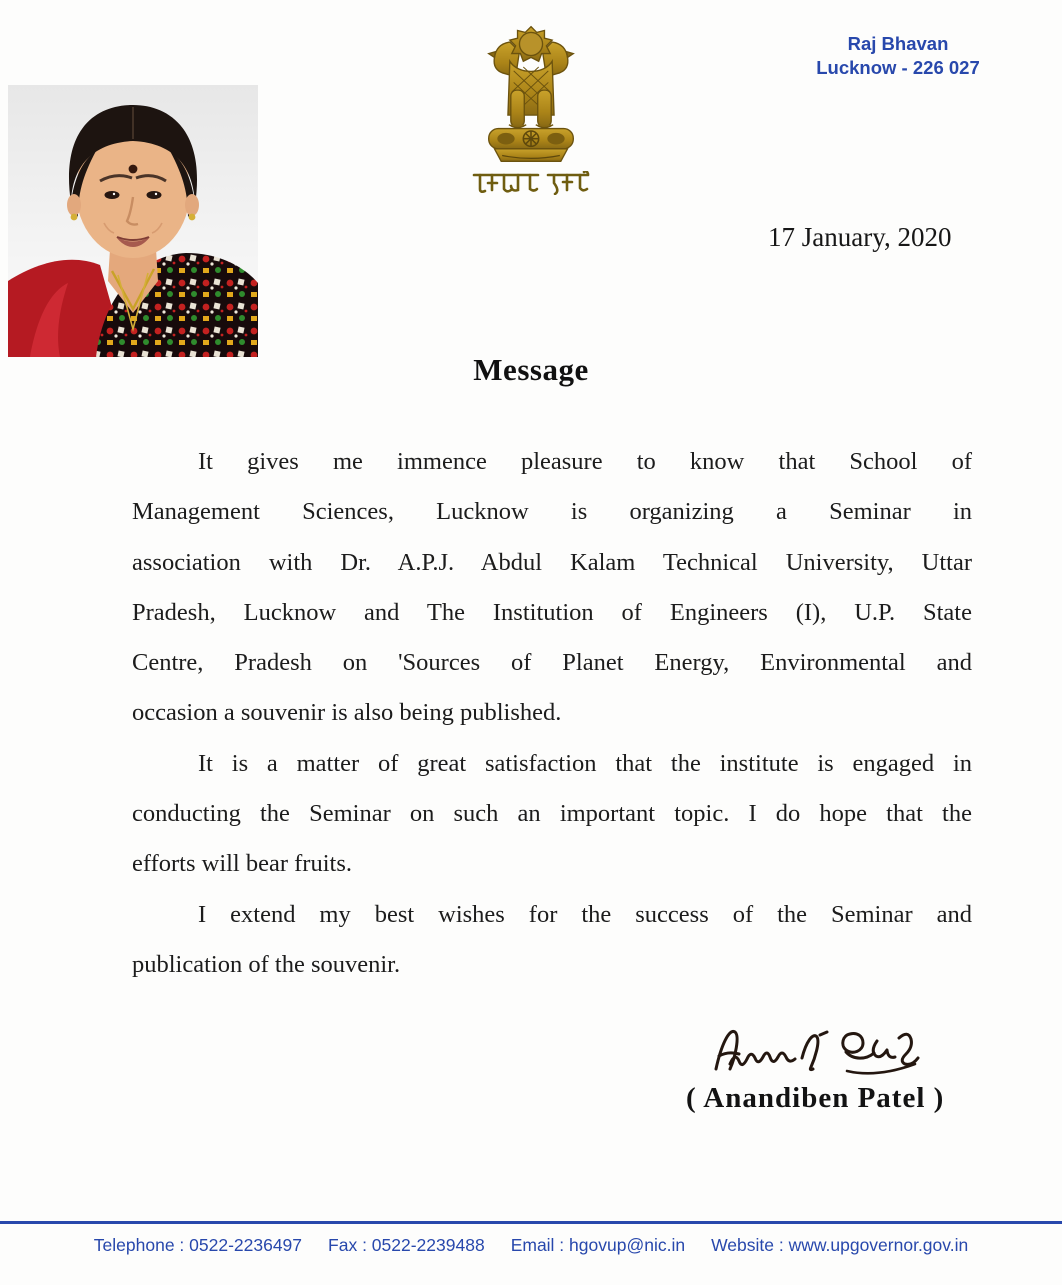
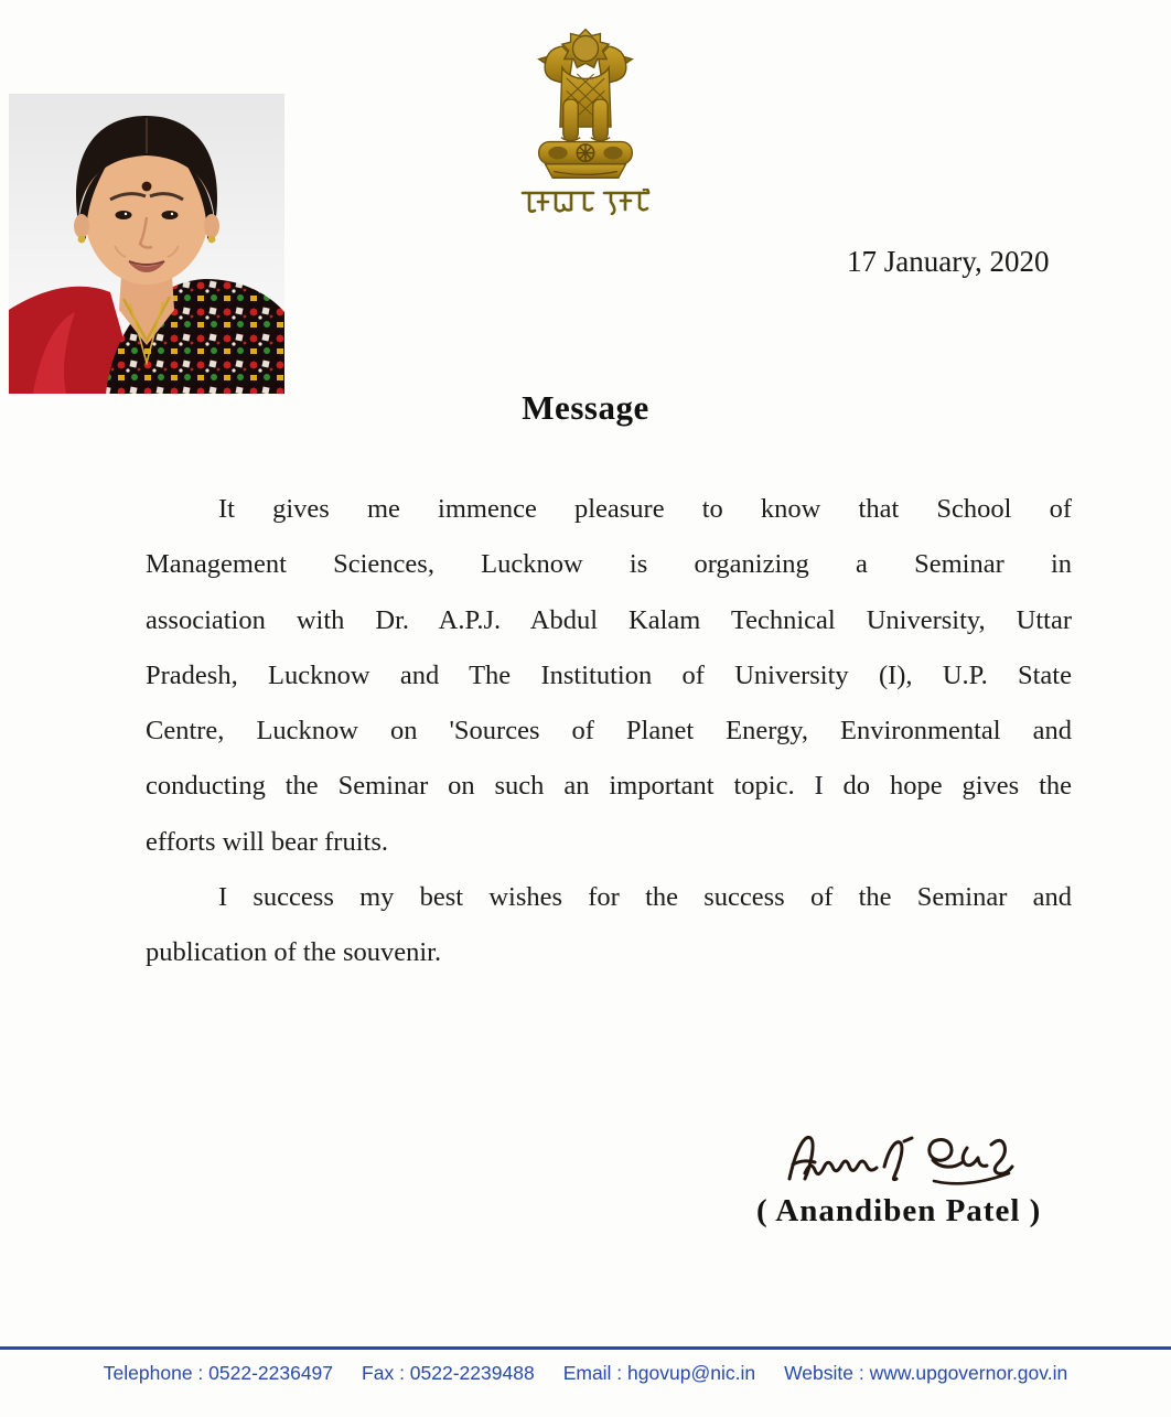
- Raj Bhavan
- Lucknow - 226 027
  17 January, 2020
  Message
  It gives me immence pleasure to know that School of
  Management Sciences, Lucknow is organizing a Seminar in
  association with Dr. A.P.J. Abdul Kalam Technical University, Uttar
- Pradesh, Lucknow and The Institution of Engineers (I), U.P. State
+ Pradesh, Lucknow and The Institution of University (I), U.P. State
- Centre, Pradesh on 'Sources of Planet Energy, Environmental and
+ Centre, Lucknow on 'Sources of Planet Energy, Environmental and
- occasion a souvenir is also being published.
- It is a matter of great satisfaction that the institute is engaged in
- conducting the Seminar on such an important topic. I do hope that the
+ conducting the Seminar on such an important topic. I do hope gives the
  efforts will bear fruits.
- I extend my best wishes for the success of the Seminar and
+ I success my best wishes for the success of the Seminar and
  publication of the souvenir.
  ( Anandiben Patel )
  Telephone : 0522-2236497
  Fax : 0522-2239488
  Email : hgovup@nic.in
  Website : www.upgovernor.gov.in
